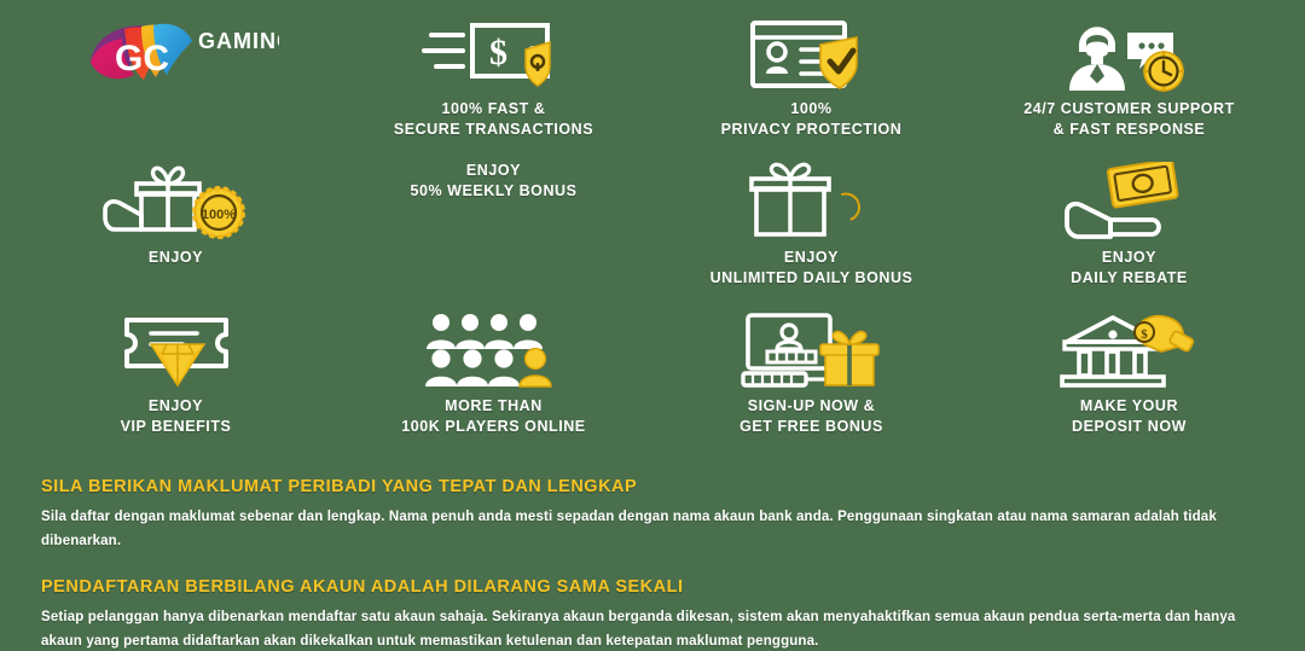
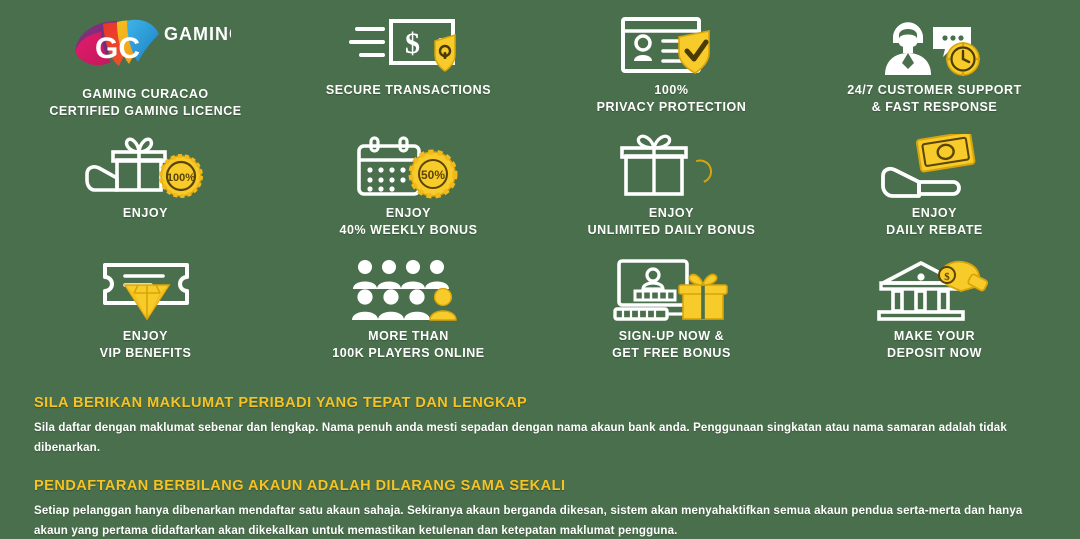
  GC
  GAMIN
+ GAMING CURACAO
+ CERTIFIED GAMING LICENCE
  $
- 100% FAST &
  SECURE TRANSACTIONS
  100%
  PRIVACY PROTECTION
  24/7 CUSTOMER SUPPORT
  & FAST RESPONSE
  100%
  ENJOY
+ 50%
  ENJOY
- 50% WEEKLY BONUS
+ 40% WEEKLY BONUS
  ENJOY
  UNLIMITED DAILY BONUS
  ENJOY
  DAILY REBATE
  ENJOY
  VIP BENEFITS
  MORE THAN
  100K PLAYERS ONLINE
  SIGN-UP NOW &
  GET FREE BONUS
  $
  MAKE YOUR
  DEPOSIT NOW
  SILA BERIKAN MAKLUMAT PERIBADI YANG TEPAT DAN LENGKAP
  Sila daftar dengan maklumat sebenar dan lengkap. Nama penuh anda mesti sepadan dengan nama akaun bank anda. Penggunaan singkatan atau nama samaran adalah tidak dibenarkan.
  PENDAFTARAN BERBILANG AKAUN ADALAH DILARANG SAMA SEKALI
  Setiap pelanggan hanya dibenarkan mendaftar satu akaun sahaja. Sekiranya akaun berganda dikesan, sistem akan menyahaktifkan semua akaun pendua serta-merta dan hanya akaun yang pertama didaftarkan akan dikekalkan untuk memastikan ketulenan dan ketepatan maklumat pengguna.
